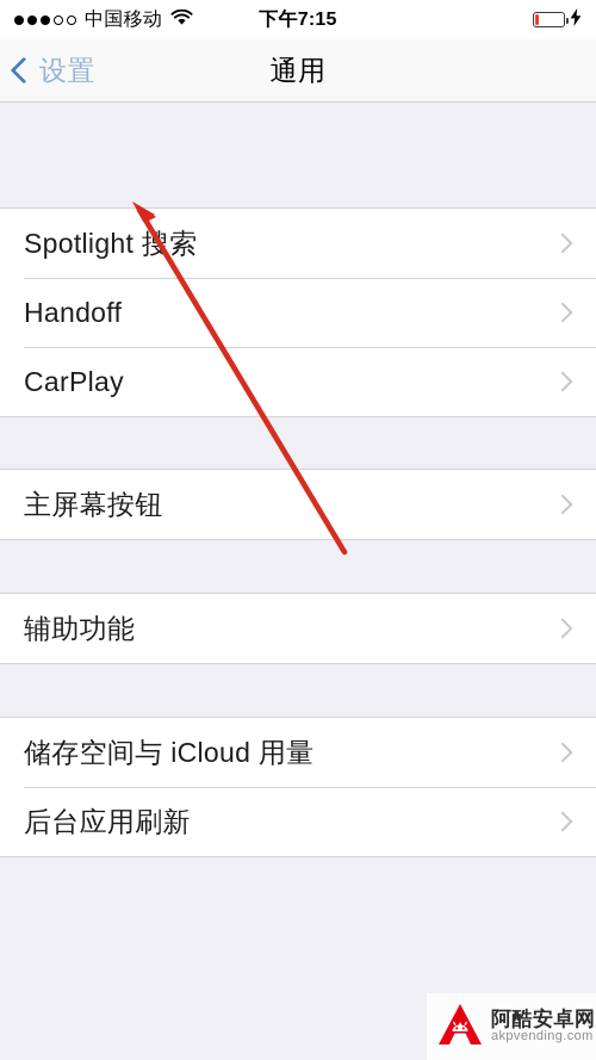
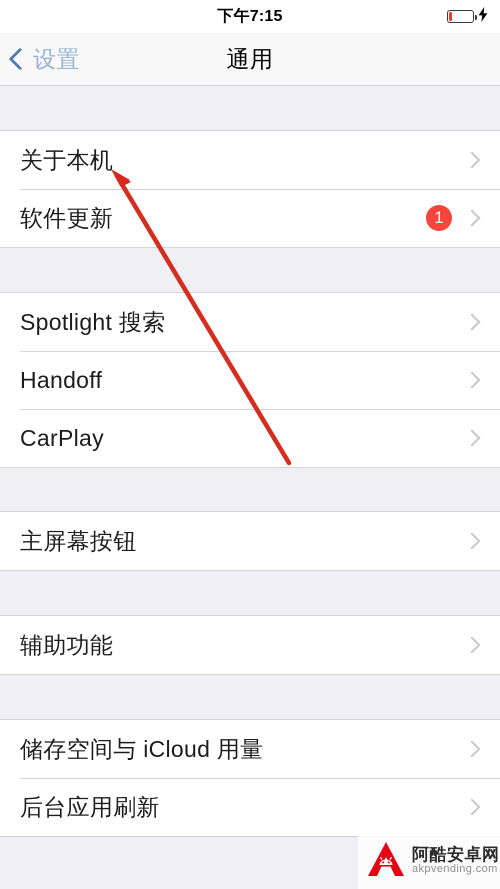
- 中国移动
  下午7:15
  设置
  通用
+ 关于本机
+ 软件更新
+ 1
  Spotlight 搜索
  Handoff
  CarPlay
  主屏幕按钮
  辅助功能
  储存空间与 iCloud 用量
  后台应用刷新
  阿酷安卓网
  akpvending.com
